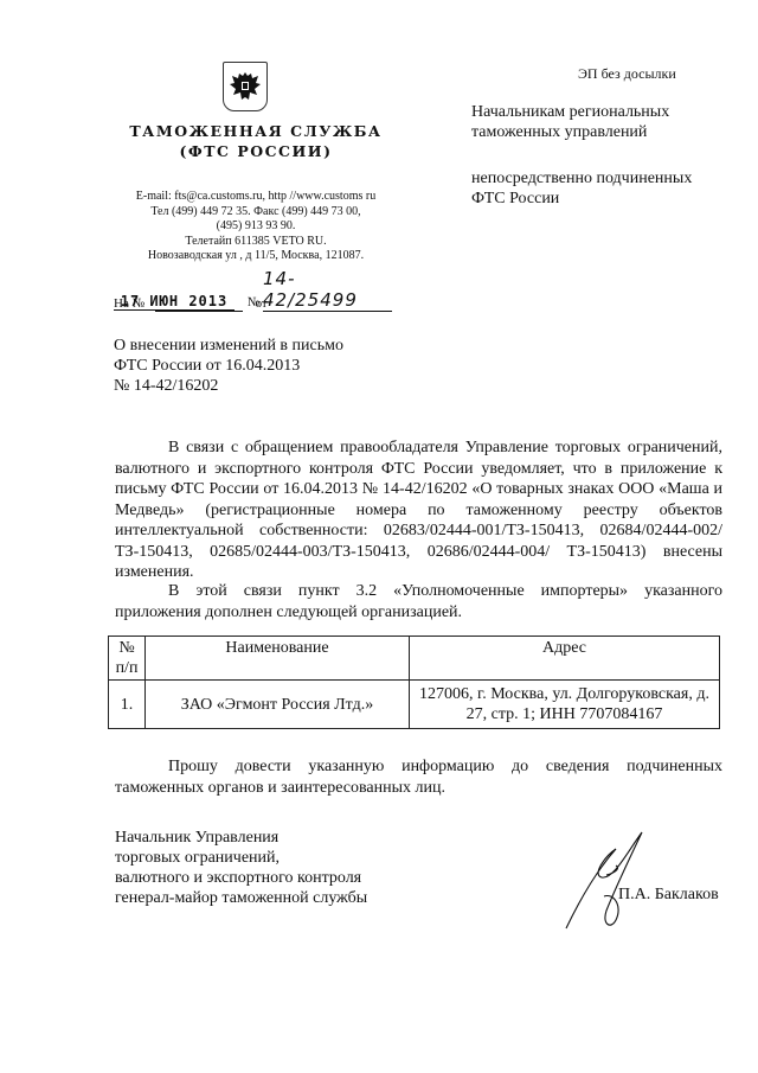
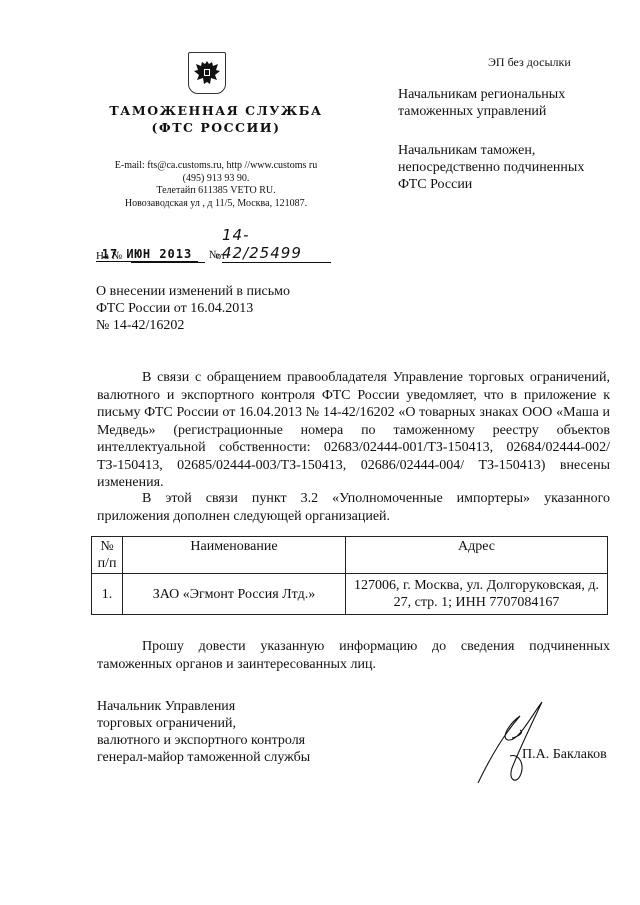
  ТАМОЖЕННАЯ СЛУЖБА
  (ФТС РОССИИ)
  E-mail: fts@ca.customs.ru, http //www.customs ru
- Тел (499) 449 72 35. Факс (499) 449 73 00,
  (495) 913 93 90.
  Телетайп 611385 VETO RU.
  Новозаводская ул , д 11/5, Москва, 121087.
  17 ИЮН 2013 № 14-42/25499
  На № от
  ЭП без досылки
  Начальникам региональных
  таможенных управлений
+ Начальникам таможен,
  непосредственно подчиненных
  ФТС России
  О внесении изменений в письмо
  ФТС России от 16.04.2013
  № 14-42/16202
  В связи с обращением правообладателя Управление торговых ограничений, валютного и экспортного контроля ФТС России уведомляет, что в приложение к письму ФТС России от 16.04.2013 № 14-42/16202 «О товарных знаках ООО «Маша и Медведь» (регистрационные номера по таможенному реестру объектов интеллектуальной собственности: 02683/02444-001/ТЗ-150413, 02684/02444-002/ТЗ-150413, 02685/02444-003/ТЗ-150413, 02686/02444-004/ ТЗ-150413) внесены изменения.
  В этой связи пункт 3.2 «Уполномоченные импортеры» указанного приложения дополнен следующей организацией.
  № п/п	Наименование	Адрес
  1.	ЗАО «Эгмонт Россия Лтд.»	127006, г. Москва, ул. Долгоруковская, д. 27, стр. 1; ИНН 7707084167
  Прошу довести указанную информацию до сведения подчиненных таможенных органов и заинтересованных лиц.
  Начальник Управления
  торговых ограничений,
  валютного и экспортного контроля
  генерал-майор таможенной службы
  П.А. Баклаков
